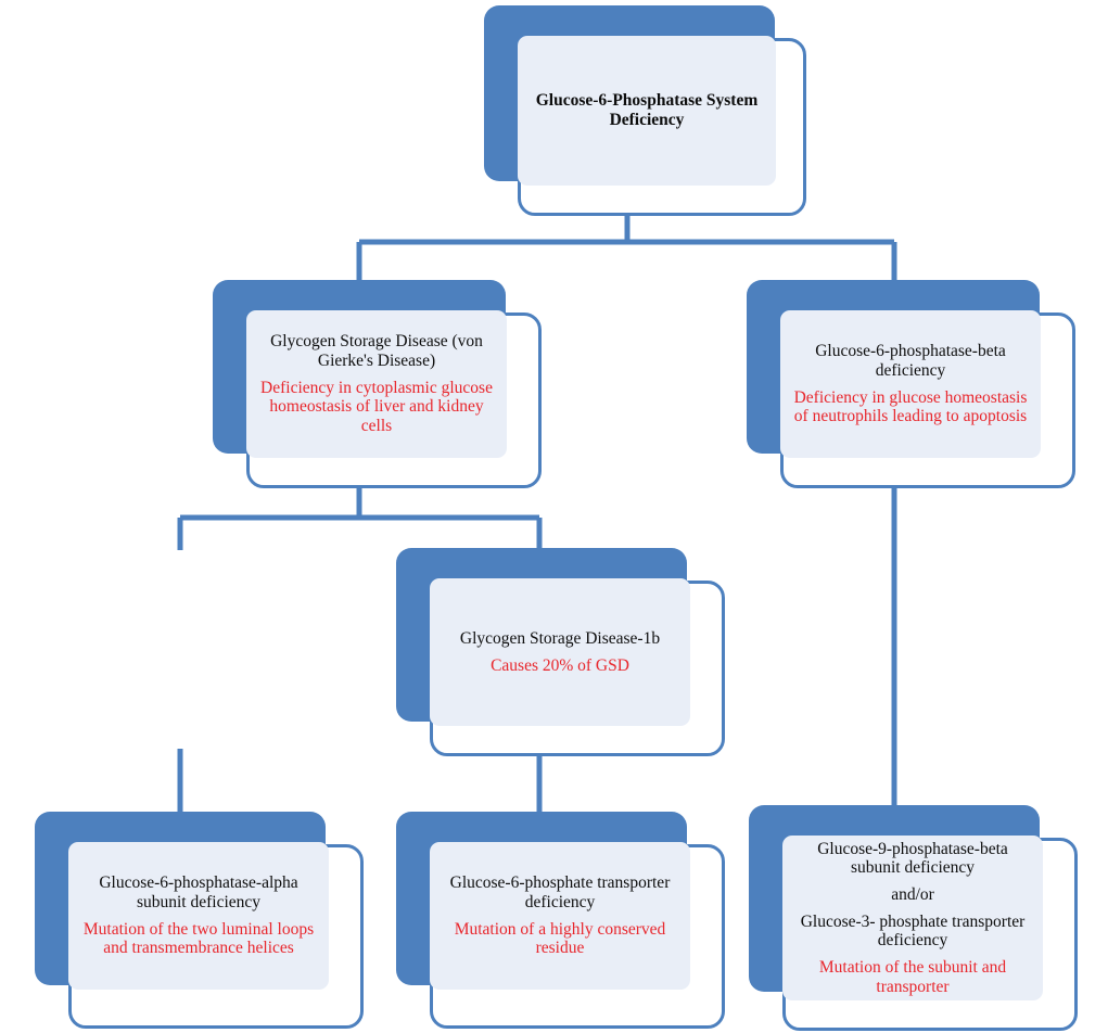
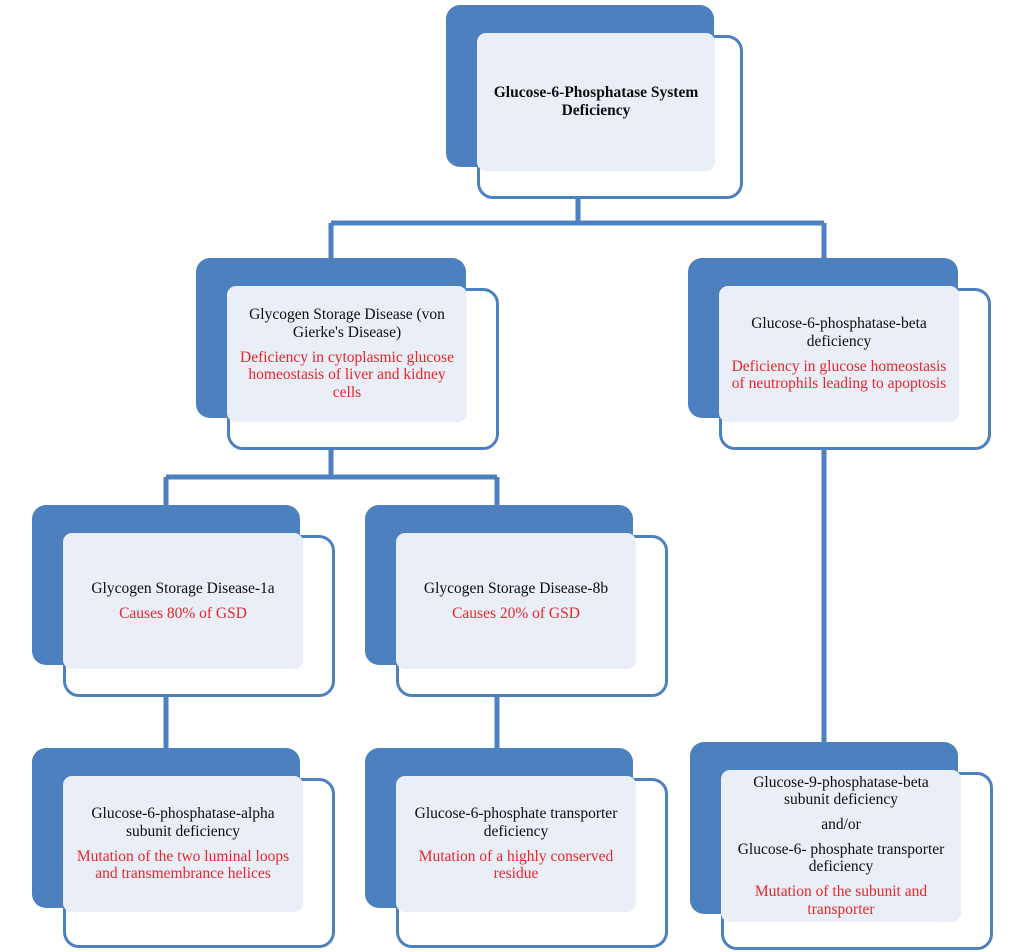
  Glucose-6-Phosphatase System Deficiency
  Glycogen Storage Disease (von Gierke's Disease)
  Deficiency in cytoplasmic glucose homeostasis of liver and kidney cells
  Glucose-6-phosphatase-beta deficiency
  Deficiency in glucose homeostasis of neutrophils leading to apoptosis
+ Glycogen Storage Disease-1a
+ Causes 80% of GSD
- Glycogen Storage Disease-1b
+ Glycogen Storage Disease-8b
  Causes 20% of GSD
  Glucose-6-phosphatase-alpha subunit deficiency
  Mutation of the two luminal loops and transmembrance helices
  Glucose-6-phosphate transporter deficiency
  Mutation of a highly conserved residue
  Glucose-9-phosphatase-beta subunit deficiency
  and/or
- Glucose-3- phosphate transporter deficiency
+ Glucose-6- phosphate transporter deficiency
  Mutation of the subunit and transporter
